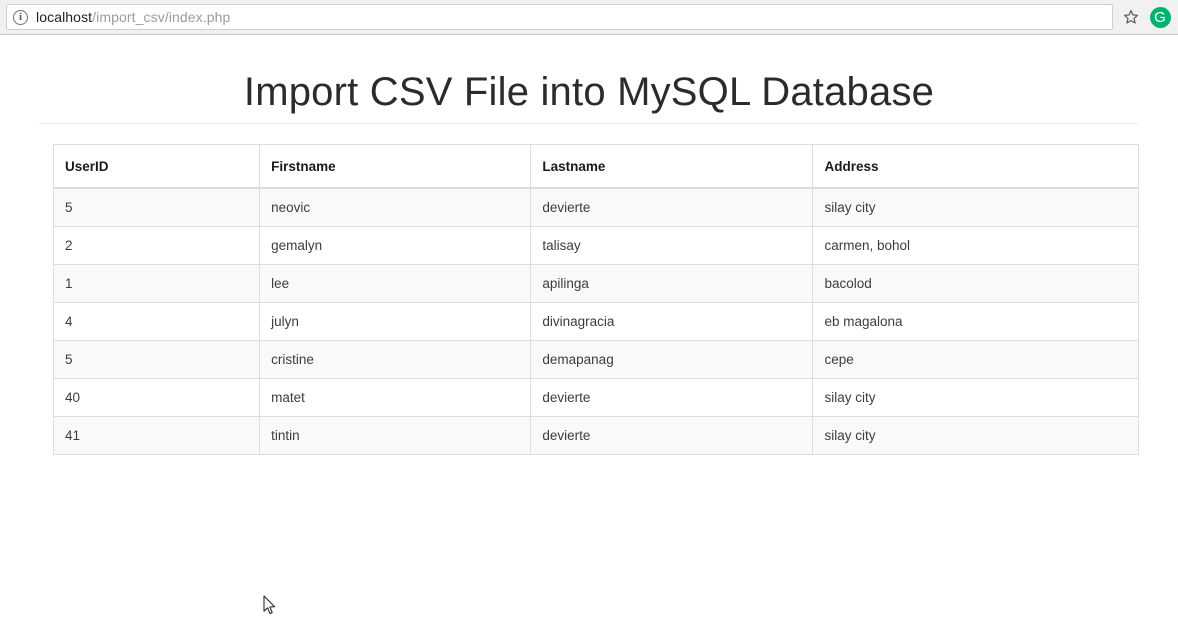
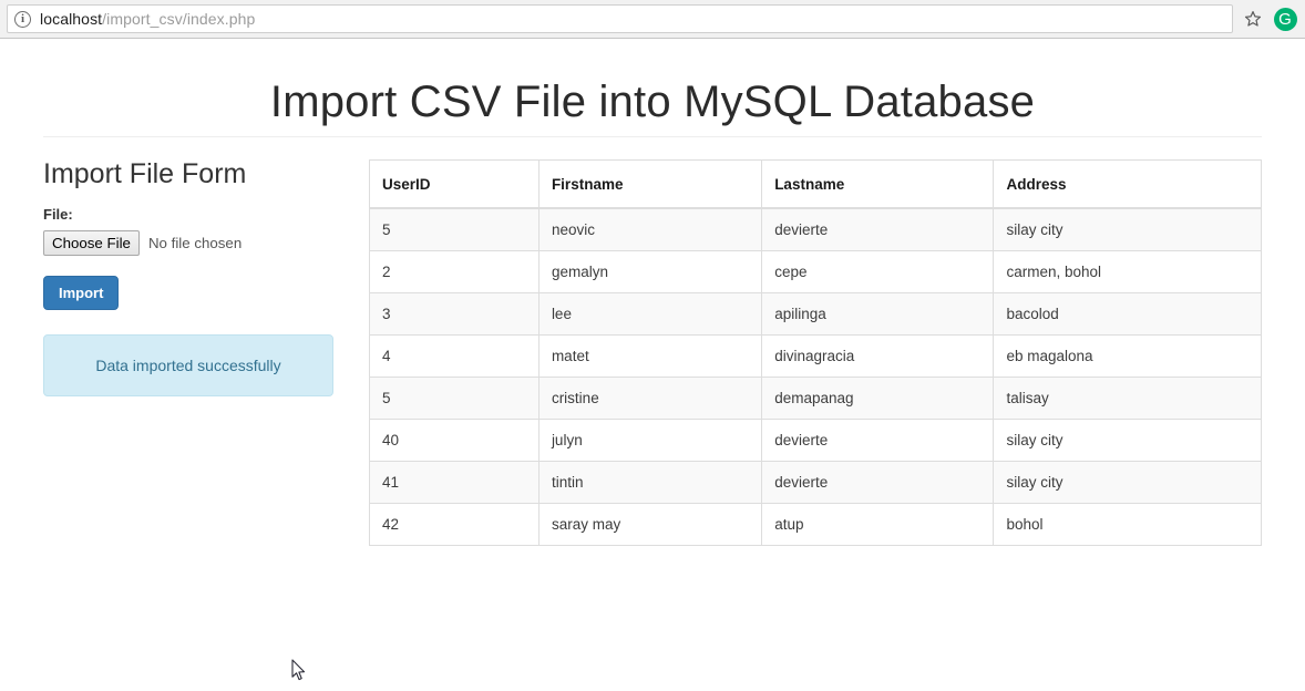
  i
  localhost/import_csv/index.php
  G
  Import CSV File into MySQL Database
+ Import File Form
+ File:
+ Choose File
+ No file chosen
+ Import
+ Data imported successfully
  UserID	Firstname	Lastname	Address
  5	neovic	devierte	silay city
- 2	gemalyn	talisay	carmen, bohol
+ 2	gemalyn	cepe	carmen, bohol
- 1	lee	apilinga	bacolod
+ 3	lee	apilinga	bacolod
- 4	julyn	divinagracia	eb magalona
+ 4	matet	divinagracia	eb magalona
- 5	cristine	demapanag	cepe
+ 5	cristine	demapanag	talisay
- 40	matet	devierte	silay city
+ 40	julyn	devierte	silay city
  41	tintin	devierte	silay city
+ 42	saray may	atup	bohol
